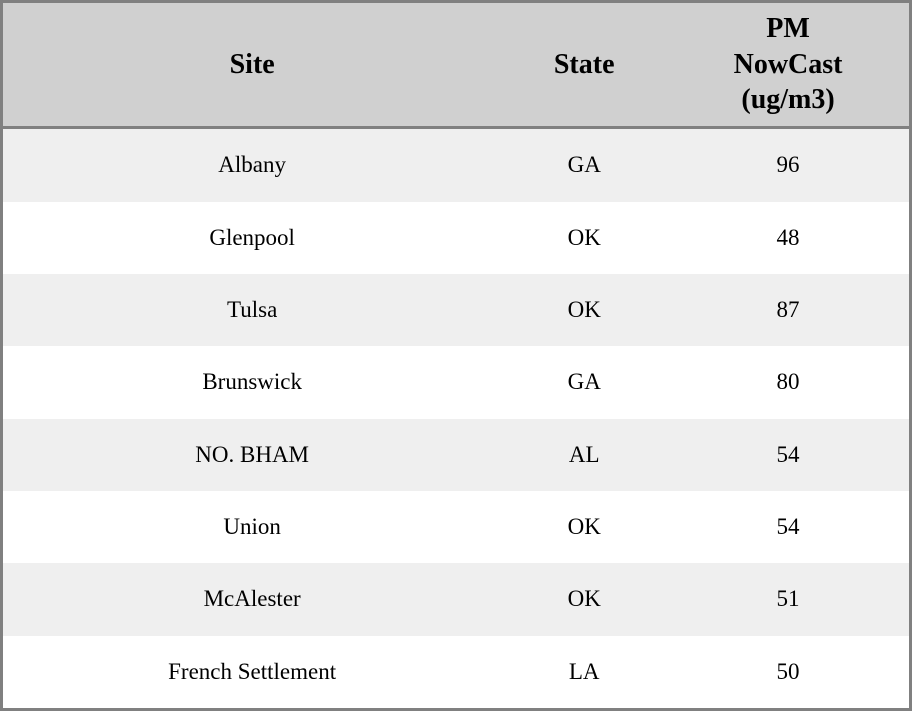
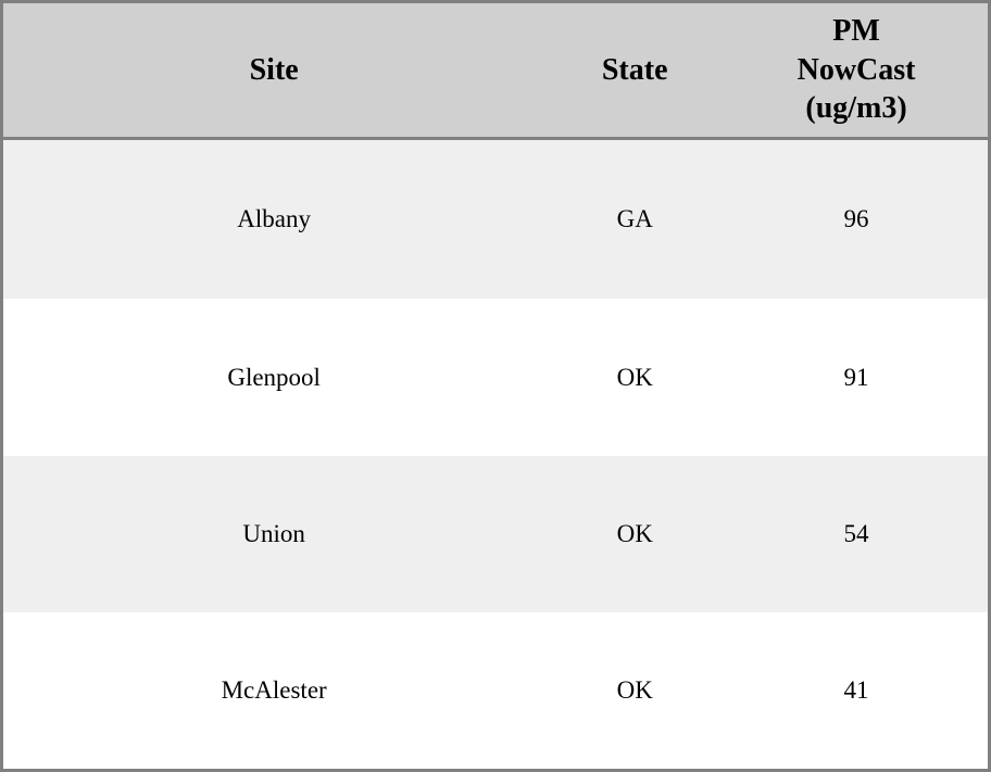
  Site	State	PM NowCast (ug/m3)
  Albany	GA	96
- Glenpool	OK	48
+ Glenpool	OK	91
- Tulsa	OK	87
- Brunswick	GA	80
- NO. BHAM	AL	54
  Union	OK	54
- McAlester	OK	51
+ McAlester	OK	41
- French Settlement	LA	50
